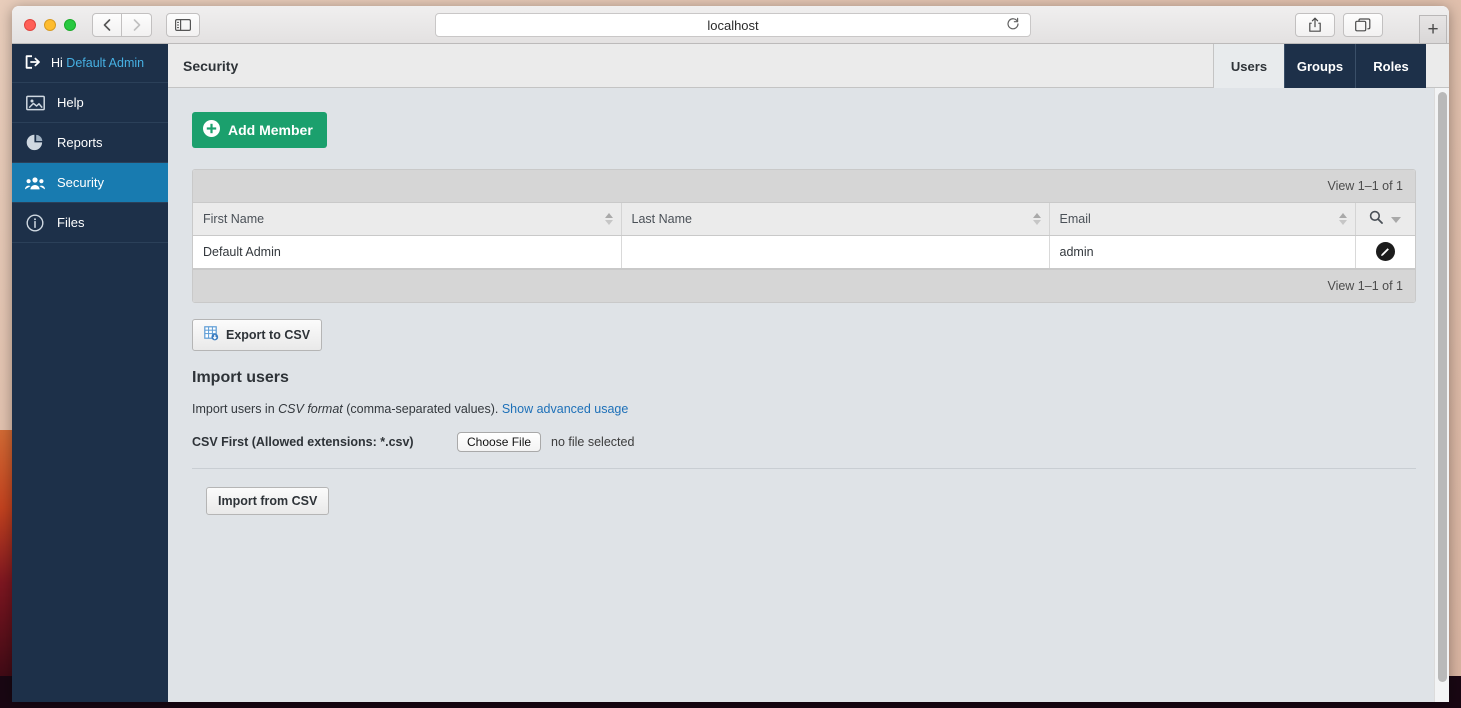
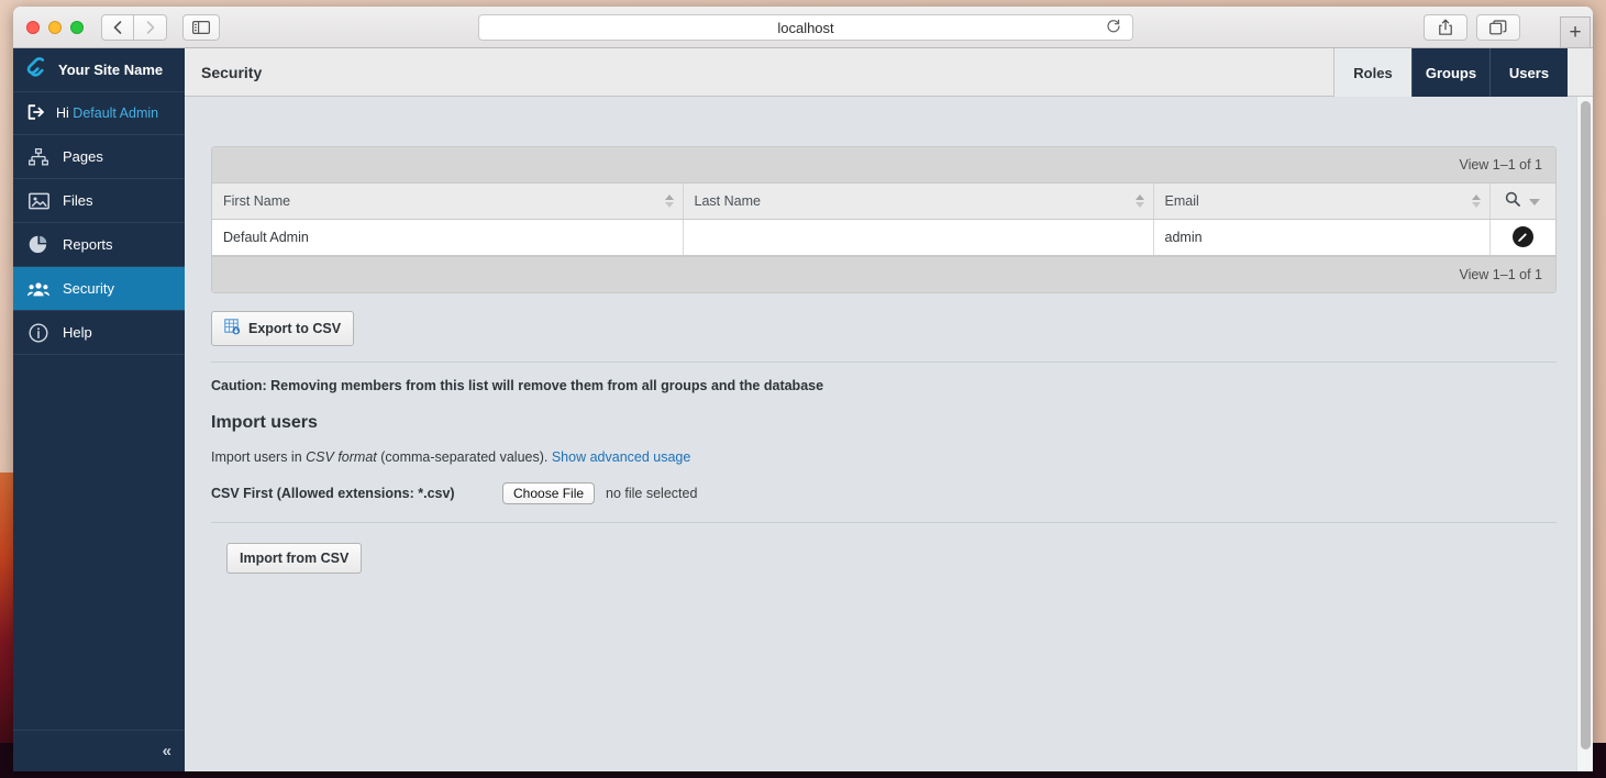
  localhost
  +
+ Your Site Name
  Hi Default Admin
+ Pages
- Help
+ Files
  Reports
  Security
- Files
+ Help
+ «
  Security
- Users
+ Roles
  Groups
- Roles
+ Users
- Add Member
  View 1–1 of 1
  First Name	Last Name	Email
  Default Admin		admin
  View 1–1 of 1
  Export to CSV
+ Caution: Removing members from this list will remove them from all groups and the database
  Import users
  Import users in CSV format (comma-separated values). Show advanced usage
  CSV First (Allowed extensions: *.csv)
  Choose File
  no file selected
  Import from CSV
